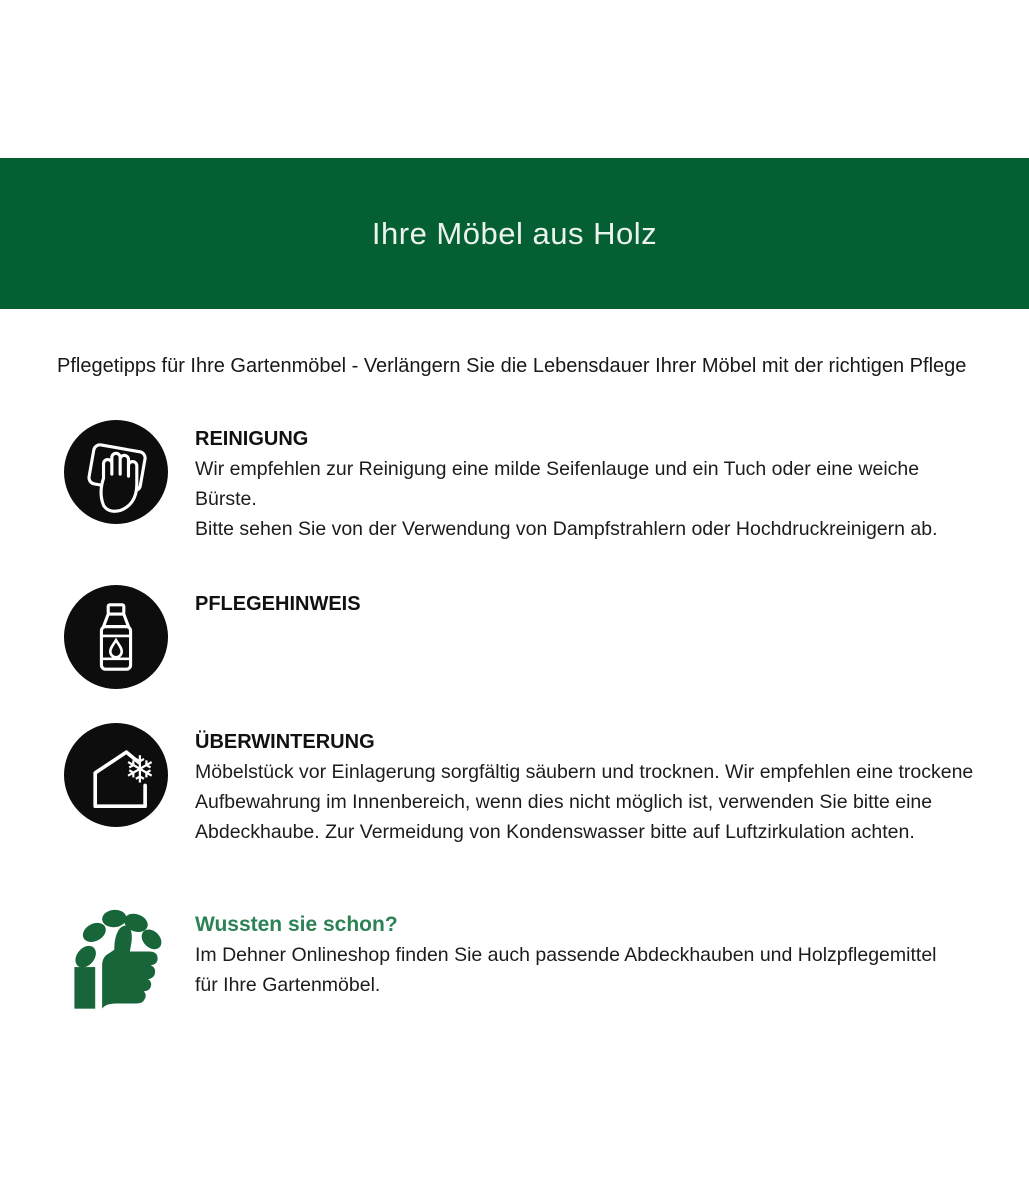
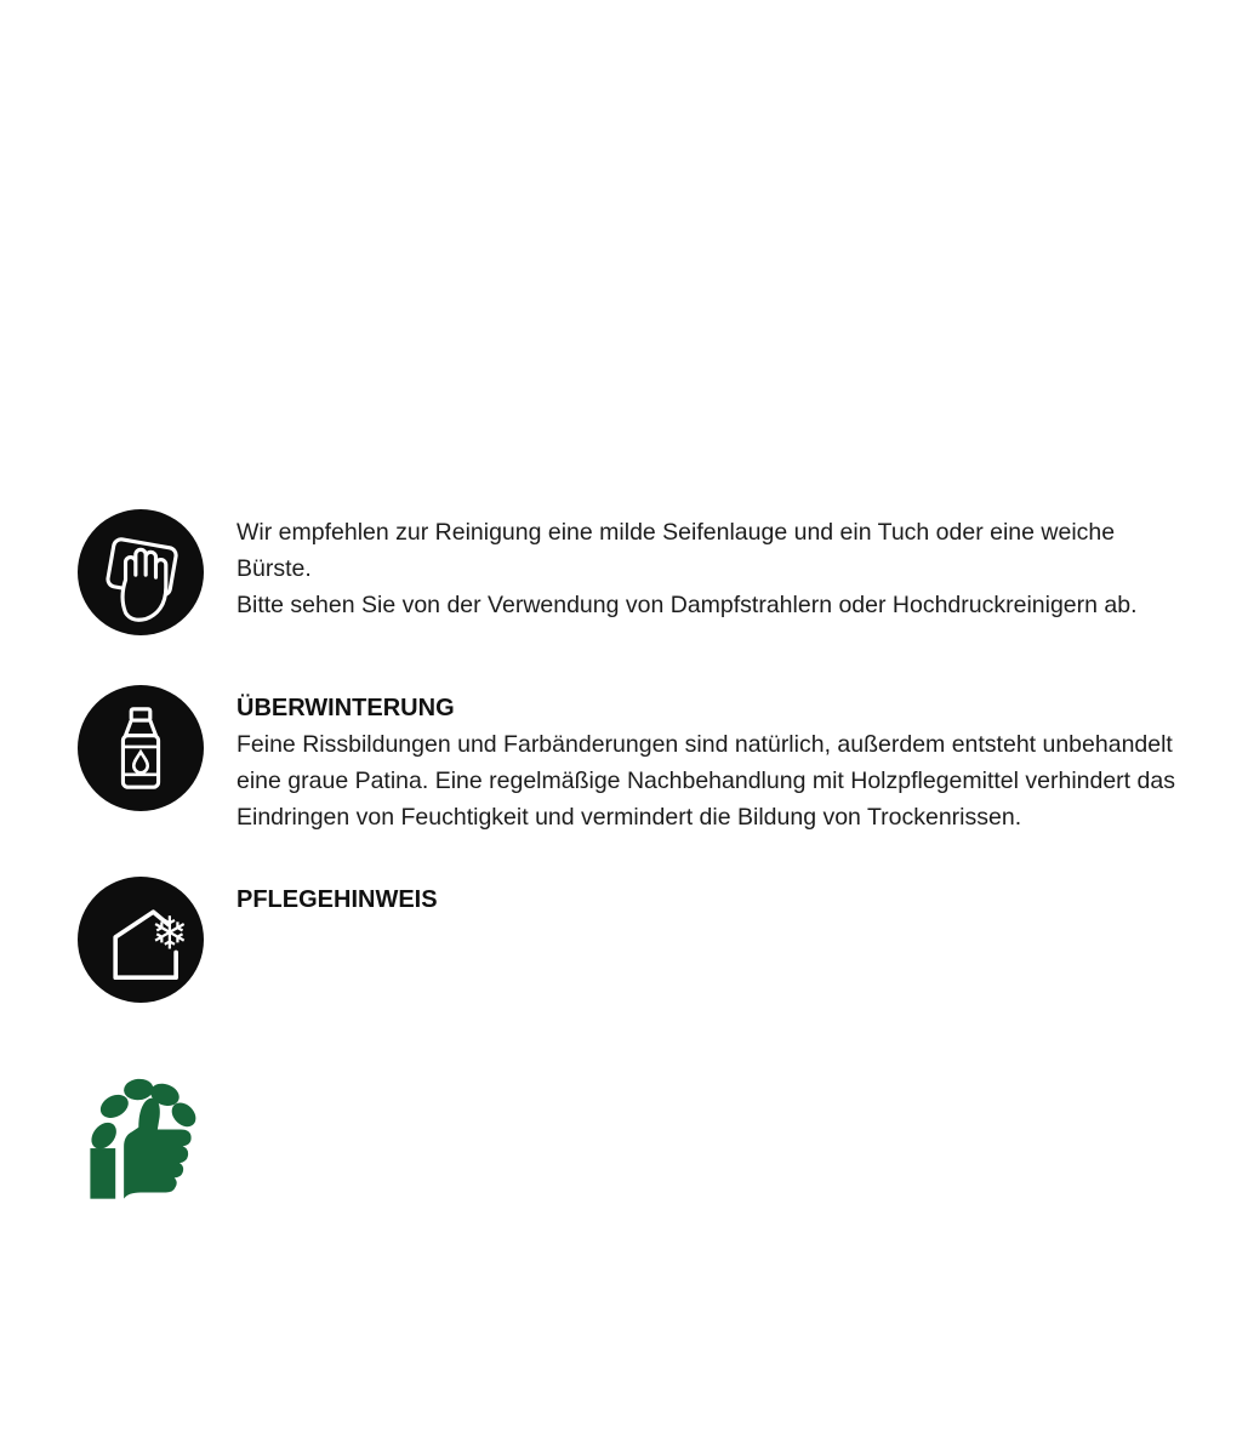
- Ihre Möbel aus Holz
- Pflegetipps für Ihre Gartenmöbel - Verlängern Sie die Lebensdauer Ihrer Möbel mit der richtigen Pflege
- REINIGUNG
  Wir empfehlen zur Reinigung eine milde Seifenlauge und ein Tuch oder eine weiche Bürste.
  Bitte sehen Sie von der Verwendung von Dampfstrahlern oder Hochdruckreinigern ab.
- PFLEGEHINWEIS
+ ÜBERWINTERUNG
+ Feine Rissbildungen und Farbänderungen sind natürlich, außerdem entsteht unbehandelt
+ eine graue Patina. Eine regelmäßige Nachbehandlung mit Holzpflegemittel verhindert das
+ Eindringen von Feuchtigkeit und vermindert die Bildung von Trockenrissen.
  ❄
- ÜBERWINTERUNG
+ PFLEGEHINWEIS
- Möbelstück vor Einlagerung sorgfältig säubern und trocknen. Wir empfehlen eine trockene
- Aufbewahrung im Innenbereich, wenn dies nicht möglich ist, verwenden Sie bitte eine
- Abdeckhaube. Zur Vermeidung von Kondenswasser bitte auf Luftzirkulation achten.
- Wussten sie schon?
- Im Dehner Onlineshop finden Sie auch passende Abdeckhauben und Holzpflegemittel
- für Ihre Gartenmöbel.
